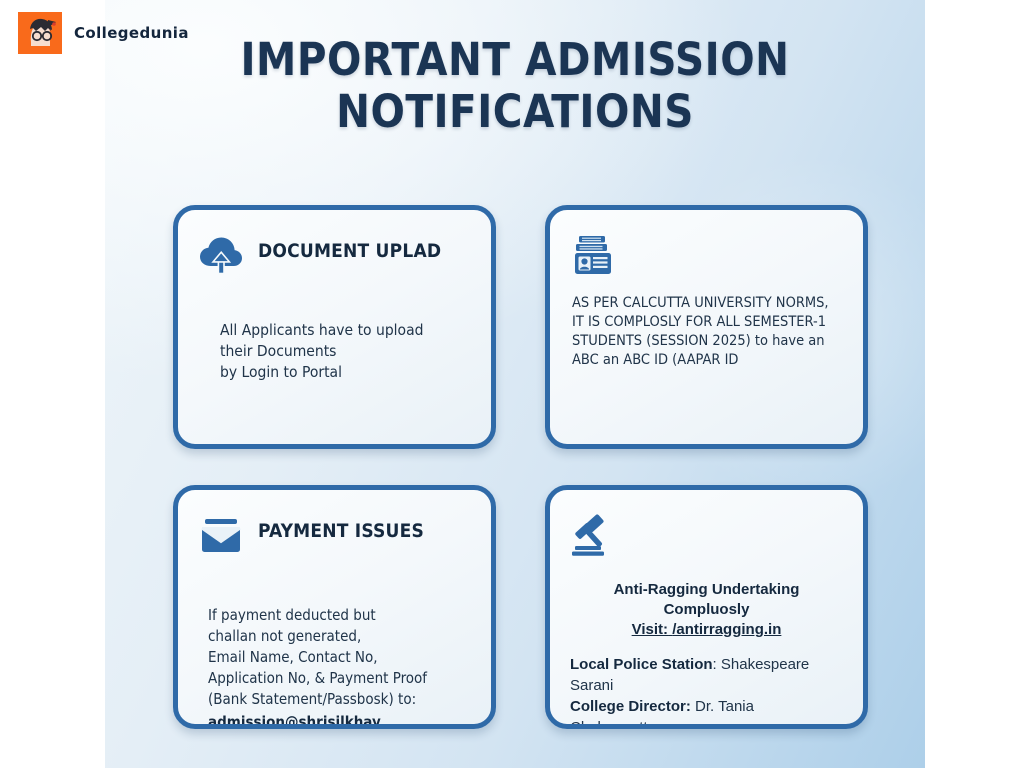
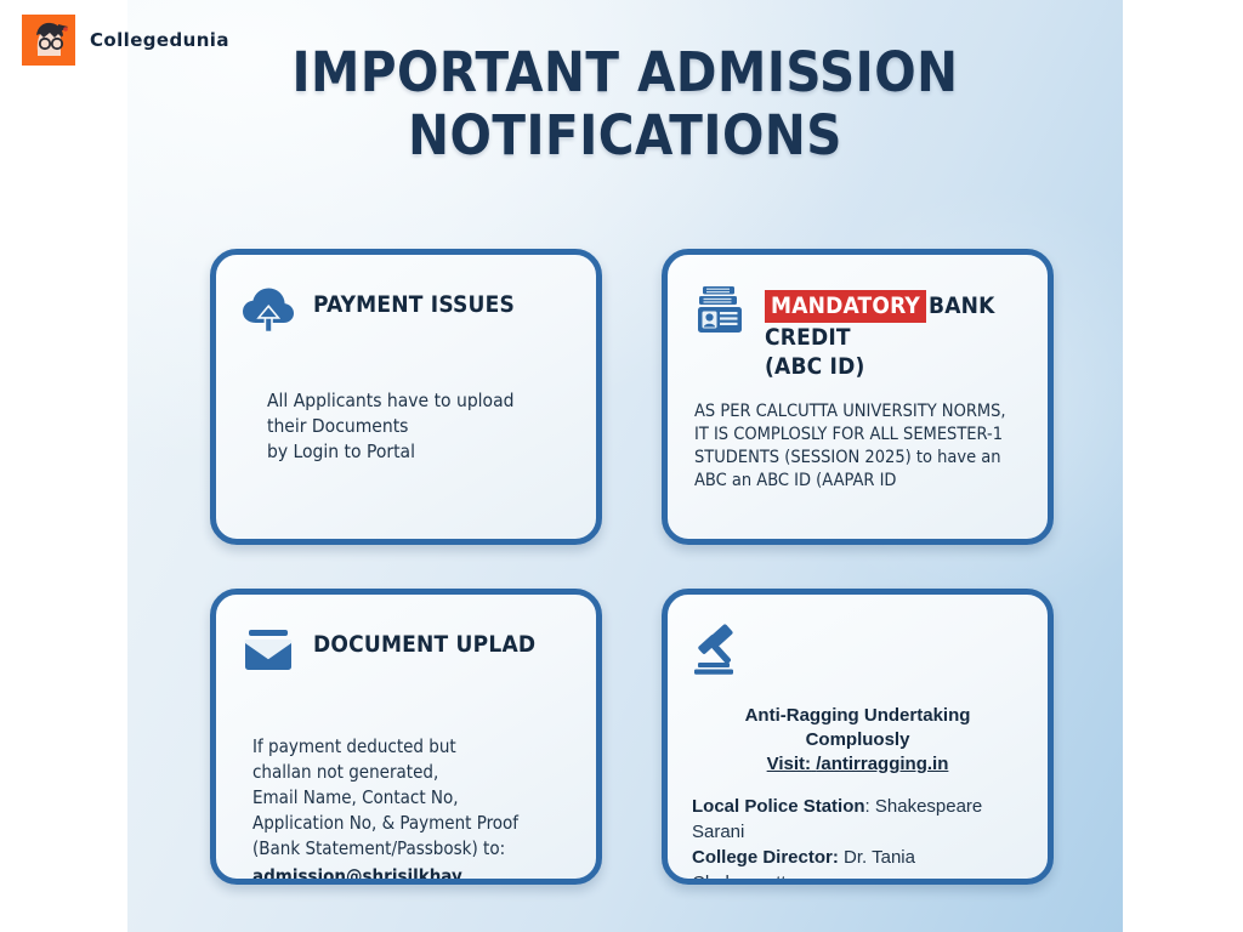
  Collegedunia
  IMPORTANT ADMISSION NOTIFICATIONS
- DOCUMENT UPLAD
+ PAYMENT ISSUES
  All Applicants have to upload
  their Documents
  by Login to Portal
+ MANDATORY BANK CREDIT
+ (ABC ID)
  AS PER CALCUTTA UNIVERSITY NORMS,
  IT IS COMPLOSLY FOR ALL SEMESTER-1
  STUDENTS (SESSION 2025) to have an
  ABC an ABC ID (AAPAR ID
- PAYMENT ISSUES
+ DOCUMENT UPLAD
  If payment deducted but
  challan not generated,
  Email Name, Contact No,
  Application No, & Payment Proof
  (Bank Statement/Passbosk) to: admission@shrisilkhay
  Anti-Ragging Undertaking Compluosly
  Visit: /antirragging.in
  Local Police Station: Shakespeare Sarani
